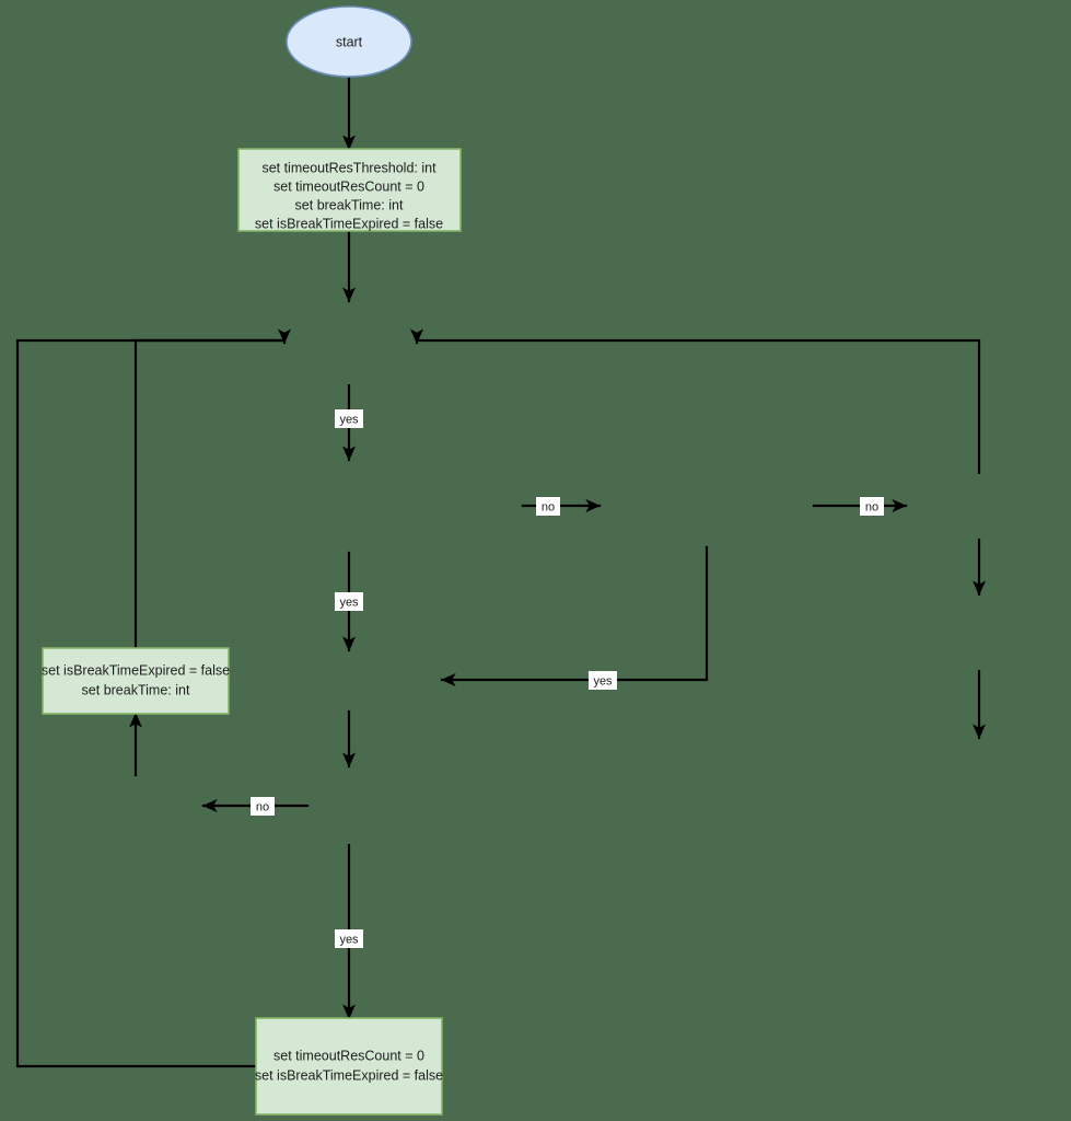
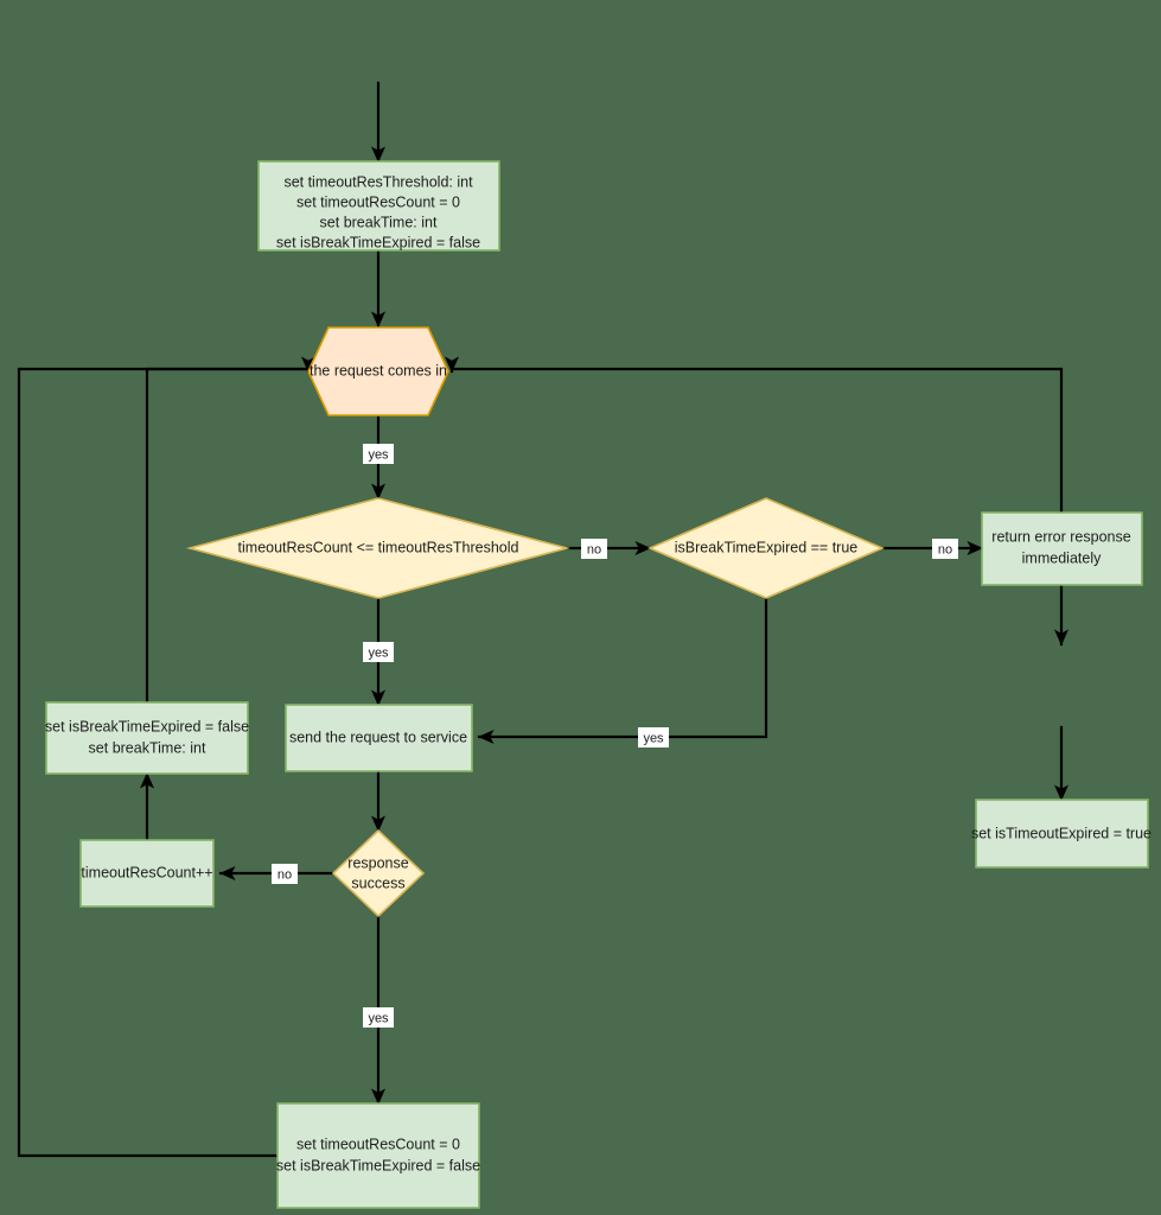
  yes
  no
  yes
  no
  yes
  no
  yes
- start
  set timeoutResThreshold: int
  set timeoutResCount = 0
  set breakTime: int
  set isBreakTimeExpired = false
+ the request comes in
+ timeoutResCount <= timeoutResThreshold
+ isBreakTimeExpired == true
+ return error response
+ immediately
+ set isTimeoutExpired = true
  set isBreakTimeExpired = false
  set breakTime: int
+ send the request to service
+ response
+ success
+ timeoutResCount++
  set timeoutResCount = 0
  set isBreakTimeExpired = false
